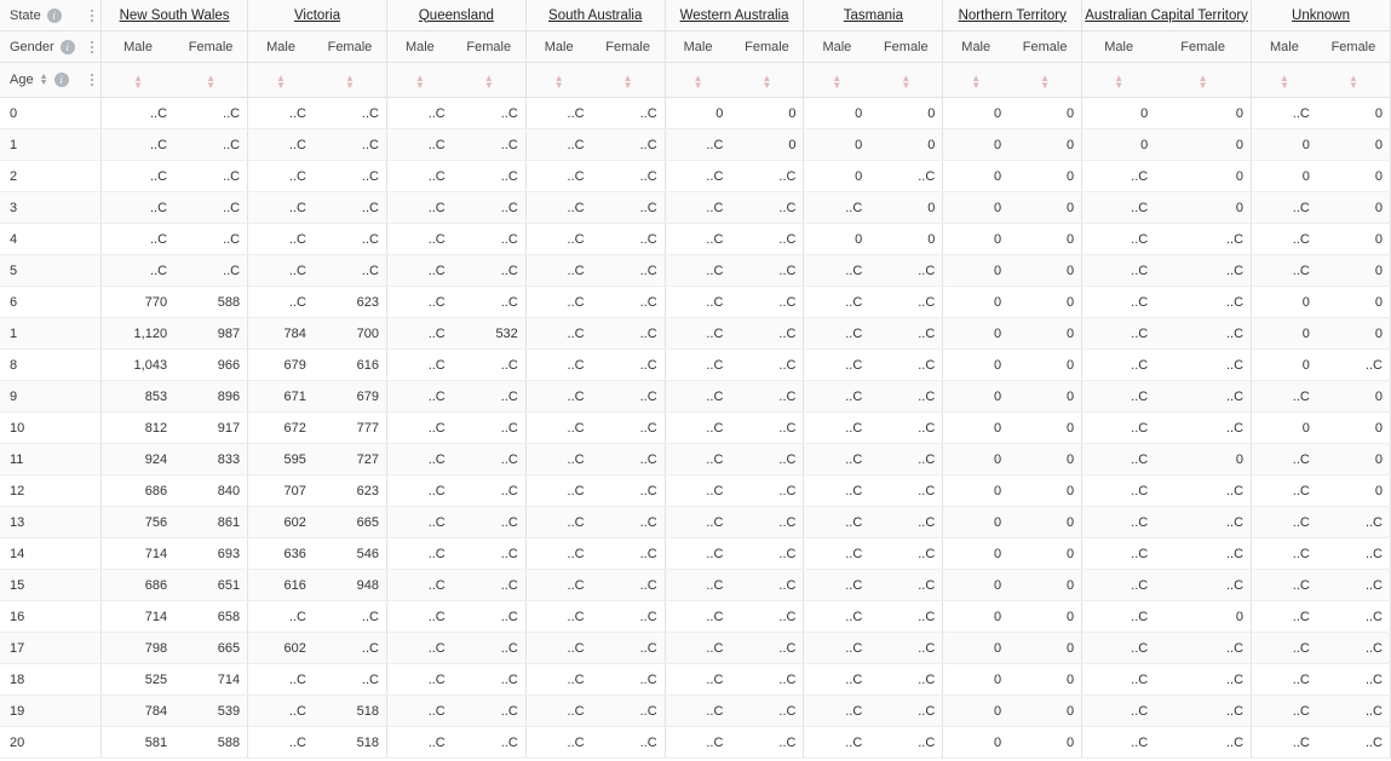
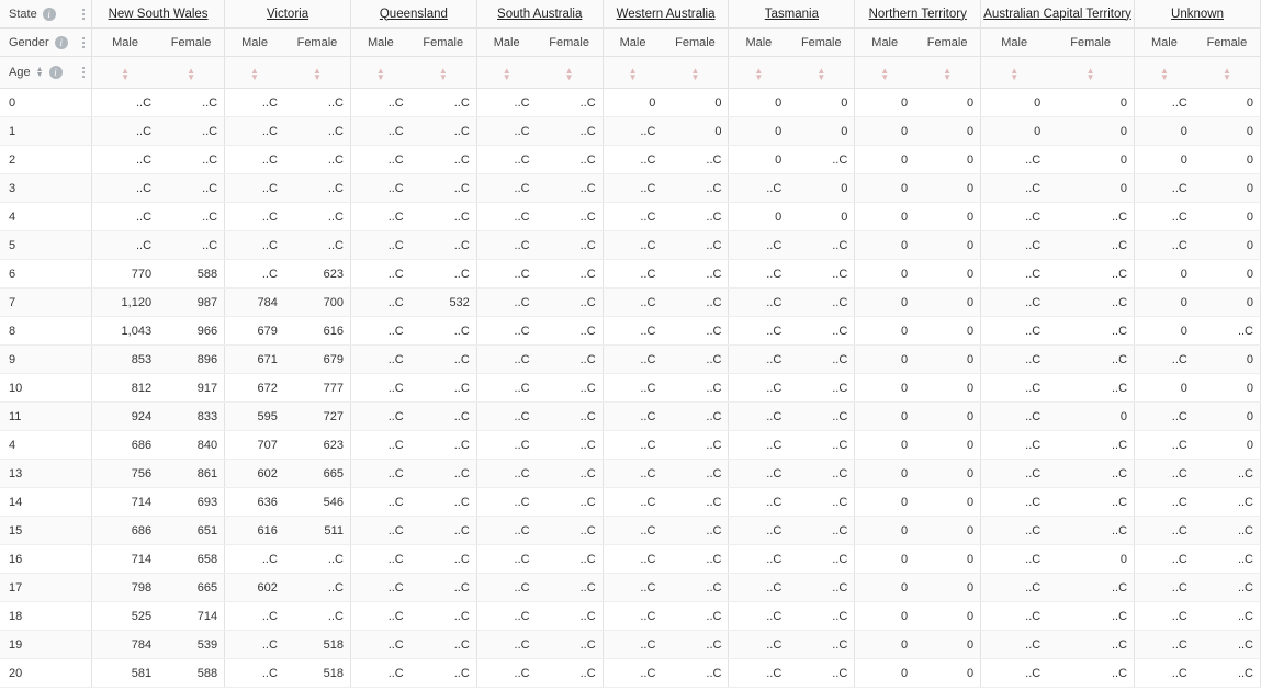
  State i	New South Wales	Victoria	Queensland	South Australia	Western Australia	Tasmania	Northern Territory	Australian Capital Territory	Unknown
  Gender i	Male	Female	Male	Female	Male	Female	Male	Female	Male	Female	Male	Female	Male	Female	Male	Female	Male	Female
  Age i	▲▼	▲▼	▲▼	▲▼	▲▼	▲▼	▲▼	▲▼	▲▼	▲▼	▲▼	▲▼	▲▼	▲▼	▲▼	▲▼	▲▼	▲▼
  0	..C	..C	..C	..C	..C	..C	..C	..C	0	0	0	0	0	0	0	0	..C	0
  1	..C	..C	..C	..C	..C	..C	..C	..C	..C	0	0	0	0	0	0	0	0	0
  2	..C	..C	..C	..C	..C	..C	..C	..C	..C	..C	0	..C	0	0	..C	0	0	0
  3	..C	..C	..C	..C	..C	..C	..C	..C	..C	..C	..C	0	0	0	..C	0	..C	0
  4	..C	..C	..C	..C	..C	..C	..C	..C	..C	..C	0	0	0	0	..C	..C	..C	0
  5	..C	..C	..C	..C	..C	..C	..C	..C	..C	..C	..C	..C	0	0	..C	..C	..C	0
  6	770	588	..C	623	..C	..C	..C	..C	..C	..C	..C	..C	0	0	..C	..C	0	0
- 1	1,120	987	784	700	..C	532	..C	..C	..C	..C	..C	..C	0	0	..C	..C	0	0
+ 7	1,120	987	784	700	..C	532	..C	..C	..C	..C	..C	..C	0	0	..C	..C	0	0
  8	1,043	966	679	616	..C	..C	..C	..C	..C	..C	..C	..C	0	0	..C	..C	0	..C
  9	853	896	671	679	..C	..C	..C	..C	..C	..C	..C	..C	0	0	..C	..C	..C	0
  10	812	917	672	777	..C	..C	..C	..C	..C	..C	..C	..C	0	0	..C	..C	0	0
  11	924	833	595	727	..C	..C	..C	..C	..C	..C	..C	..C	0	0	..C	0	..C	0
- 12	686	840	707	623	..C	..C	..C	..C	..C	..C	..C	..C	0	0	..C	..C	..C	0
+ 4	686	840	707	623	..C	..C	..C	..C	..C	..C	..C	..C	0	0	..C	..C	..C	0
  13	756	861	602	665	..C	..C	..C	..C	..C	..C	..C	..C	0	0	..C	..C	..C	..C
  14	714	693	636	546	..C	..C	..C	..C	..C	..C	..C	..C	0	0	..C	..C	..C	..C
- 15	686	651	616	948	..C	..C	..C	..C	..C	..C	..C	..C	0	0	..C	..C	..C	..C
+ 15	686	651	616	511	..C	..C	..C	..C	..C	..C	..C	..C	0	0	..C	..C	..C	..C
  16	714	658	..C	..C	..C	..C	..C	..C	..C	..C	..C	..C	0	0	..C	0	..C	..C
  17	798	665	602	..C	..C	..C	..C	..C	..C	..C	..C	..C	0	0	..C	..C	..C	..C
  18	525	714	..C	..C	..C	..C	..C	..C	..C	..C	..C	..C	0	0	..C	..C	..C	..C
  19	784	539	..C	518	..C	..C	..C	..C	..C	..C	..C	..C	0	0	..C	..C	..C	..C
  20	581	588	..C	518	..C	..C	..C	..C	..C	..C	..C	..C	0	0	..C	..C	..C	..C
